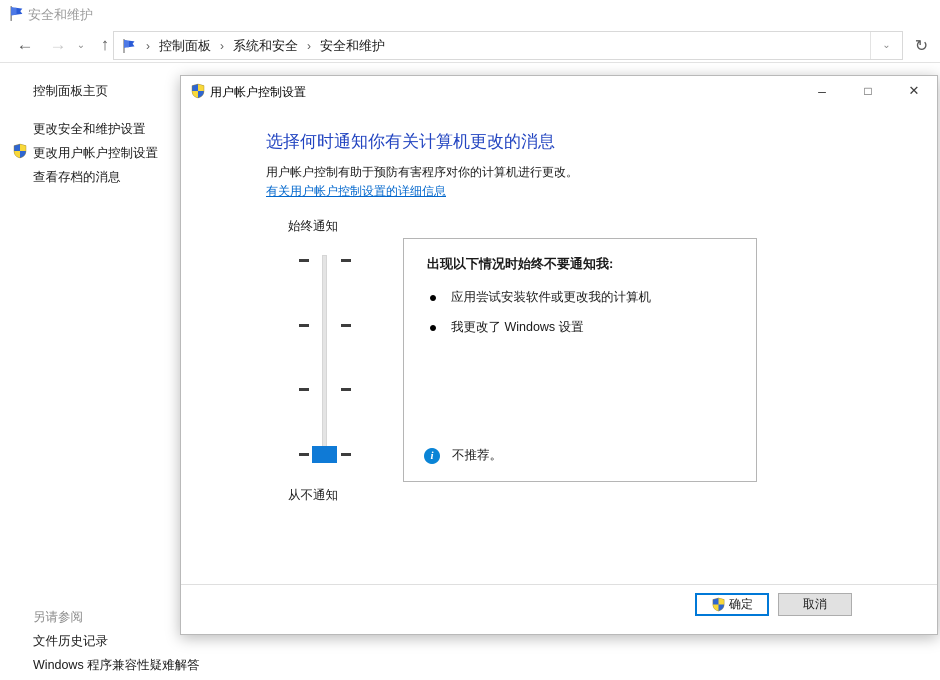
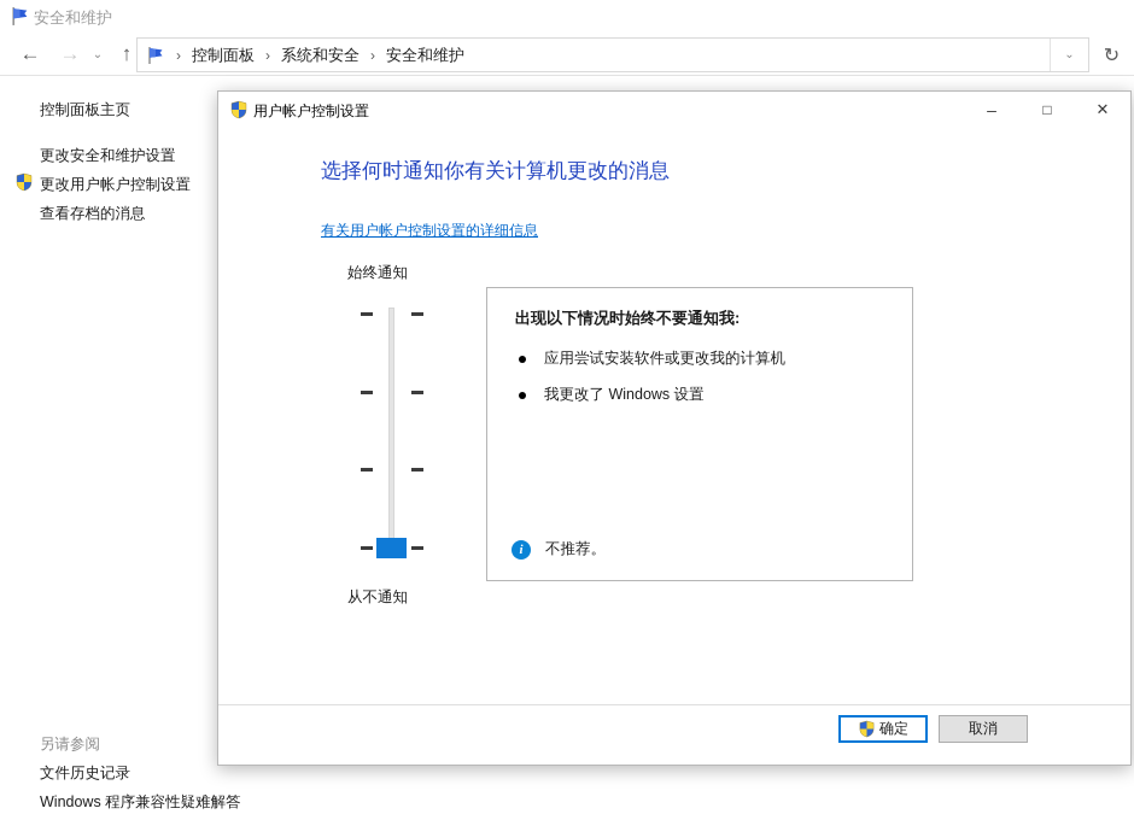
  安全和维护
  ←
  →
  ⌄
  ↑
  ›
  控制面板
  ›
  系统和安全
  ›
  安全和维护
  ⌄
  ↻
  控制面板主页
  更改安全和维护设置
  更改用户帐户控制设置
  查看存档的消息
  另请参阅
  文件历史记录
  Windows 程序兼容性疑难解答
  用户帐户控制设置
  –
  □
  ✕
  选择何时通知你有关计算机更改的消息
- 用户帐户控制有助于预防有害程序对你的计算机进行更改。
  有关用户帐户控制设置的详细信息
  始终通知
  从不通知
  出现以下情况时始终不要通知我:
  应用尝试安装软件或更改我的计算机
  我更改了 Windows 设置
  i
  不推荐。
  确定
  取消
